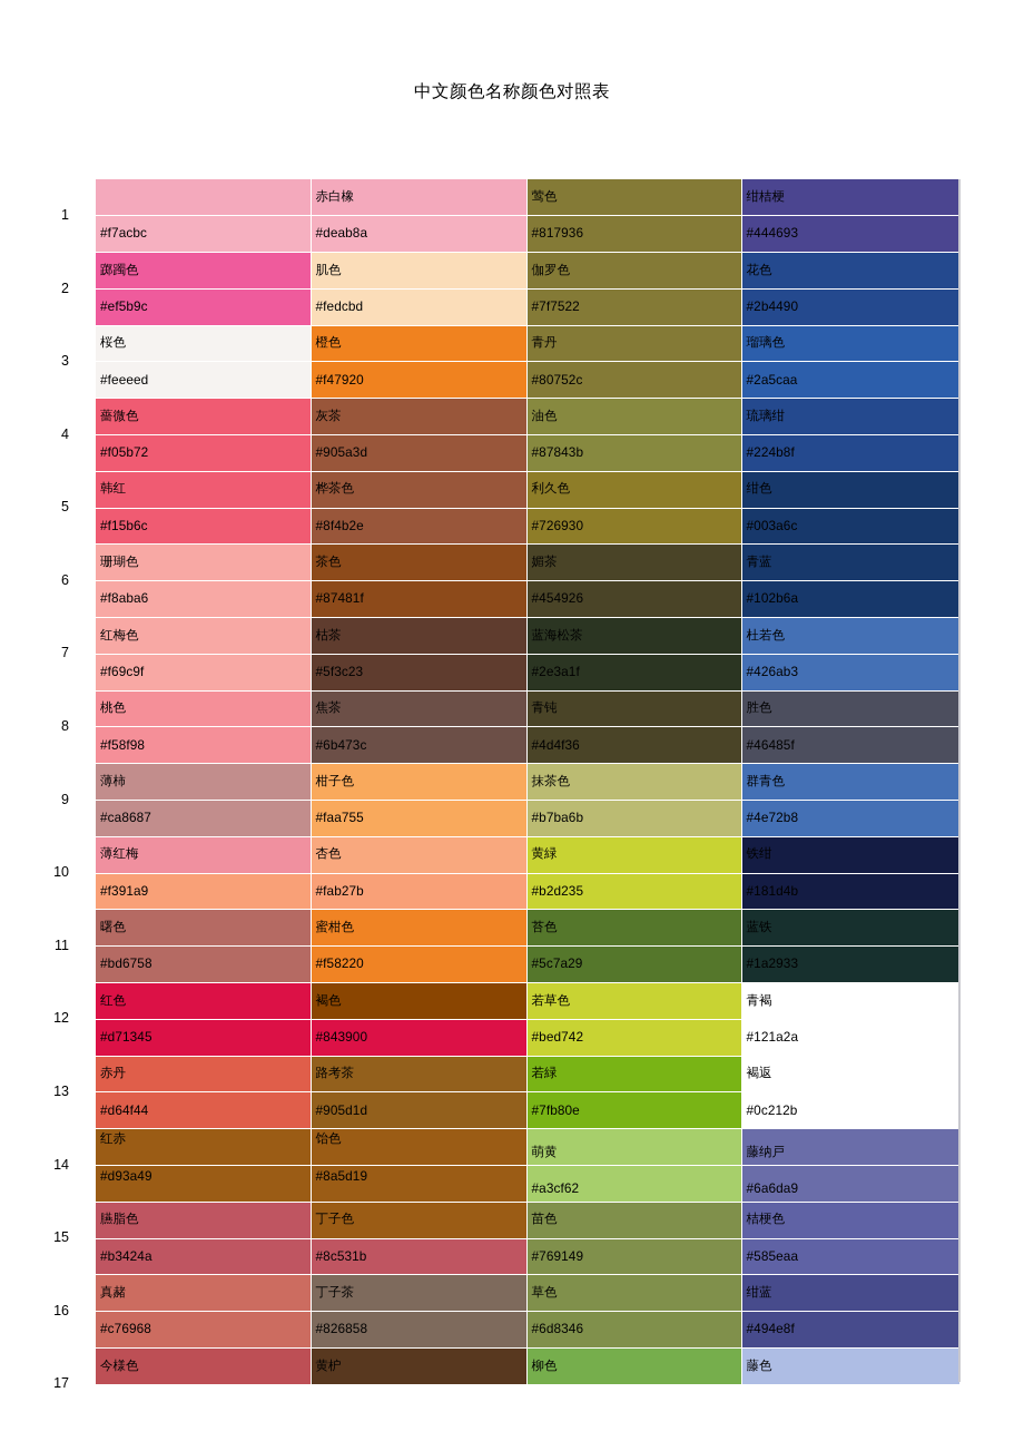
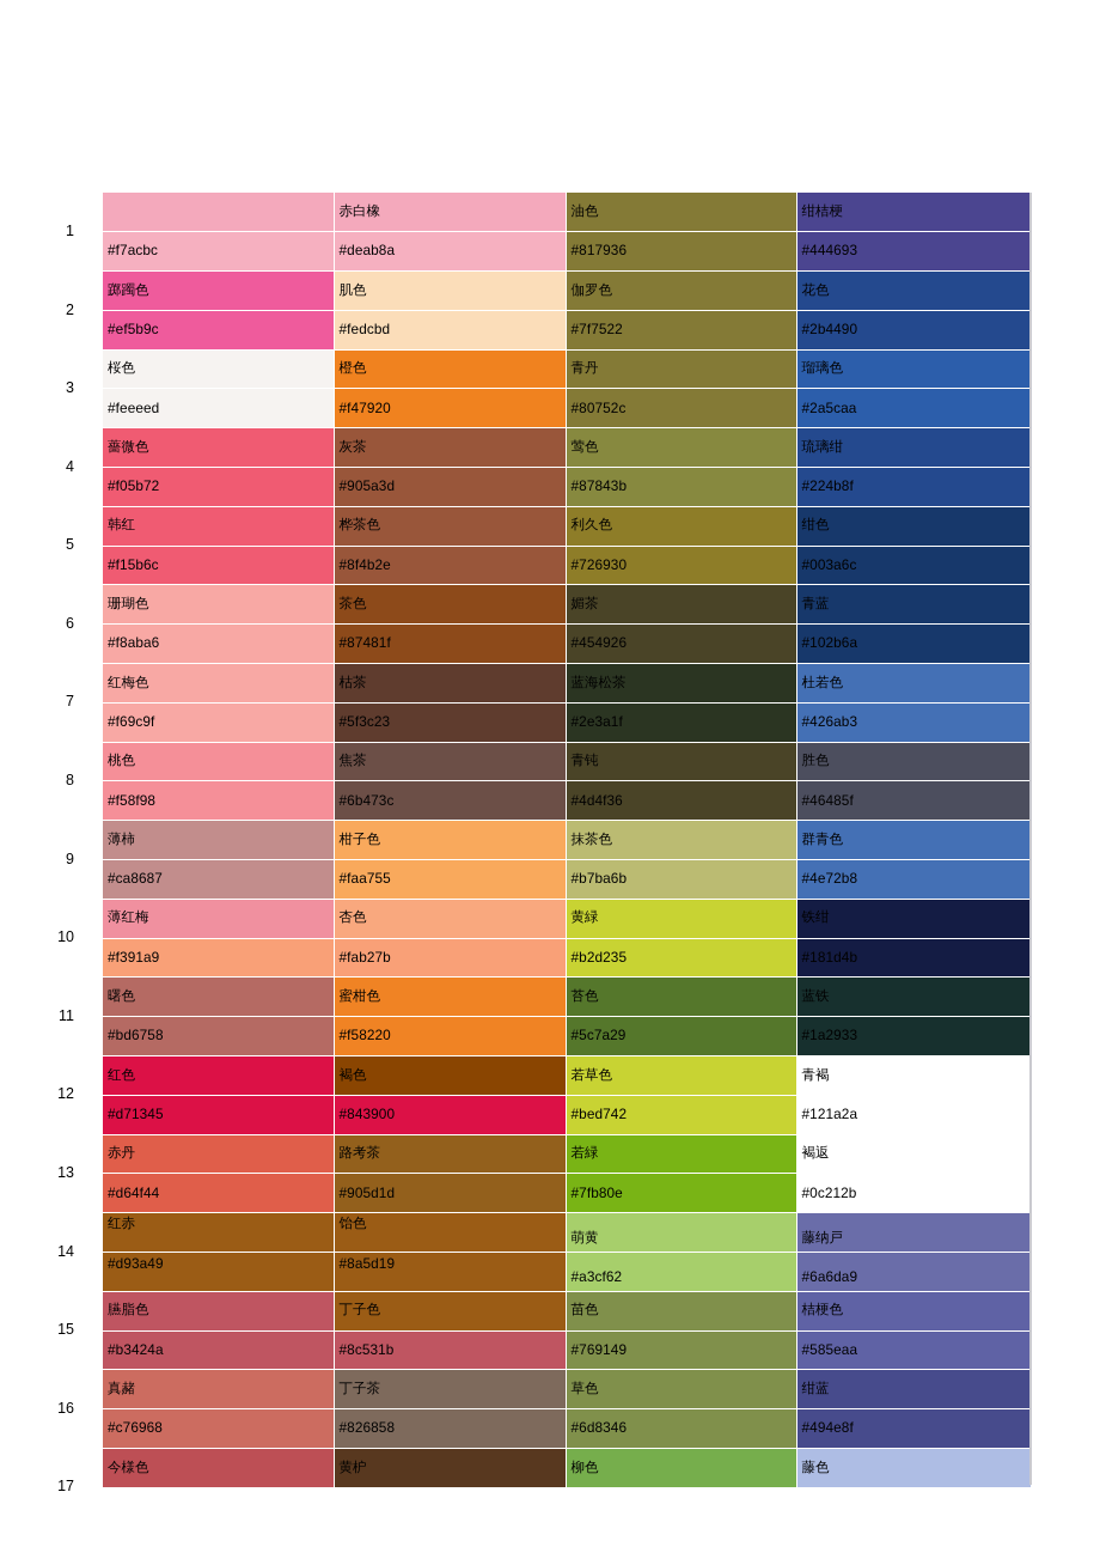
- 中文颜色名称颜色对照表
- 1		赤白橡	莺色	绀桔梗
+ 1		赤白橡	油色	绀桔梗
  #f7acbc	#deab8a	#817936	#444693
  2	踯躅色	肌色	伽罗色	花色
  #ef5b9c	#fedcbd	#7f7522	#2b4490
  3	桜色	橙色	青丹	瑠璃色
  #feeeed	#f47920	#80752c	#2a5caa
- 4	薔微色	灰茶	油色	琉璃绀
+ 4	薔微色	灰茶	莺色	琉璃绀
  #f05b72	#905a3d	#87843b	#224b8f
  5	韩红	桦茶色	利久色	绀色
  #f15b6c	#8f4b2e	#726930	#003a6c
  6	珊瑚色	茶色	媚茶	青蓝
  #f8aba6	#87481f	#454926	#102b6a
  7	红梅色	枯茶	蓝海松茶	杜若色
  #f69c9f	#5f3c23	#2e3a1f	#426ab3
  8	桃色	焦茶	青钝	胜色
  #f58f98	#6b473c	#4d4f36	#46485f
  9	薄柿	柑子色	抹茶色	群青色
  #ca8687	#faa755	#b7ba6b	#4e72b8
  10	薄红梅	杏色	黄緑	铁绀
  #f391a9	#fab27b	#b2d235	#181d4b
  11	曙色	蜜柑色	苔色	蓝铁
  #bd6758	#f58220	#5c7a29	#1a2933
  12	红色	褐色	若草色	青褐
  #d71345	#843900	#bed742	#121a2a
  13	赤丹	路考茶	若緑	褐返
  #d64f44	#905d1d	#7fb80e	#0c212b
  14	红赤	饴色	萌黄	藤纳戸
  #d93a49	#8a5d19	#a3cf62	#6a6da9
  15	臙脂色	丁子色	苗色	桔梗色
  #b3424a	#8c531b	#769149	#585eaa
  16	真赭	丁子茶	草色	绀蓝
  #c76968	#826858	#6d8346	#494e8f
  17	今様色	黄枦	柳色	藤色
